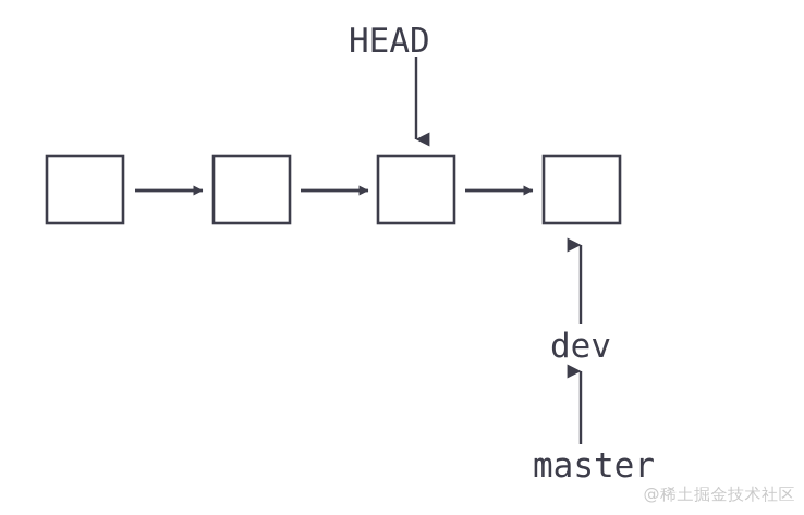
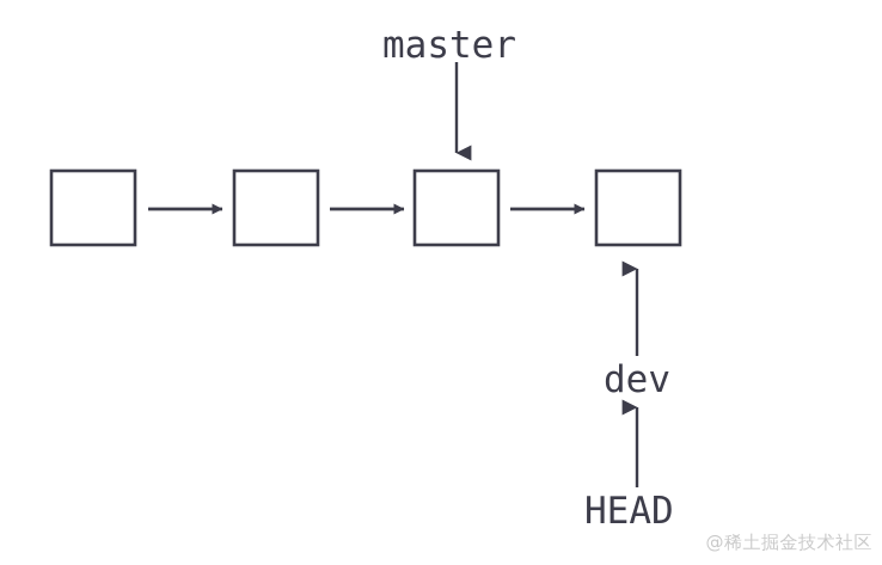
- HEAD
+ master
  dev
- master
+ HEAD
  @稀土掘金技术社区
